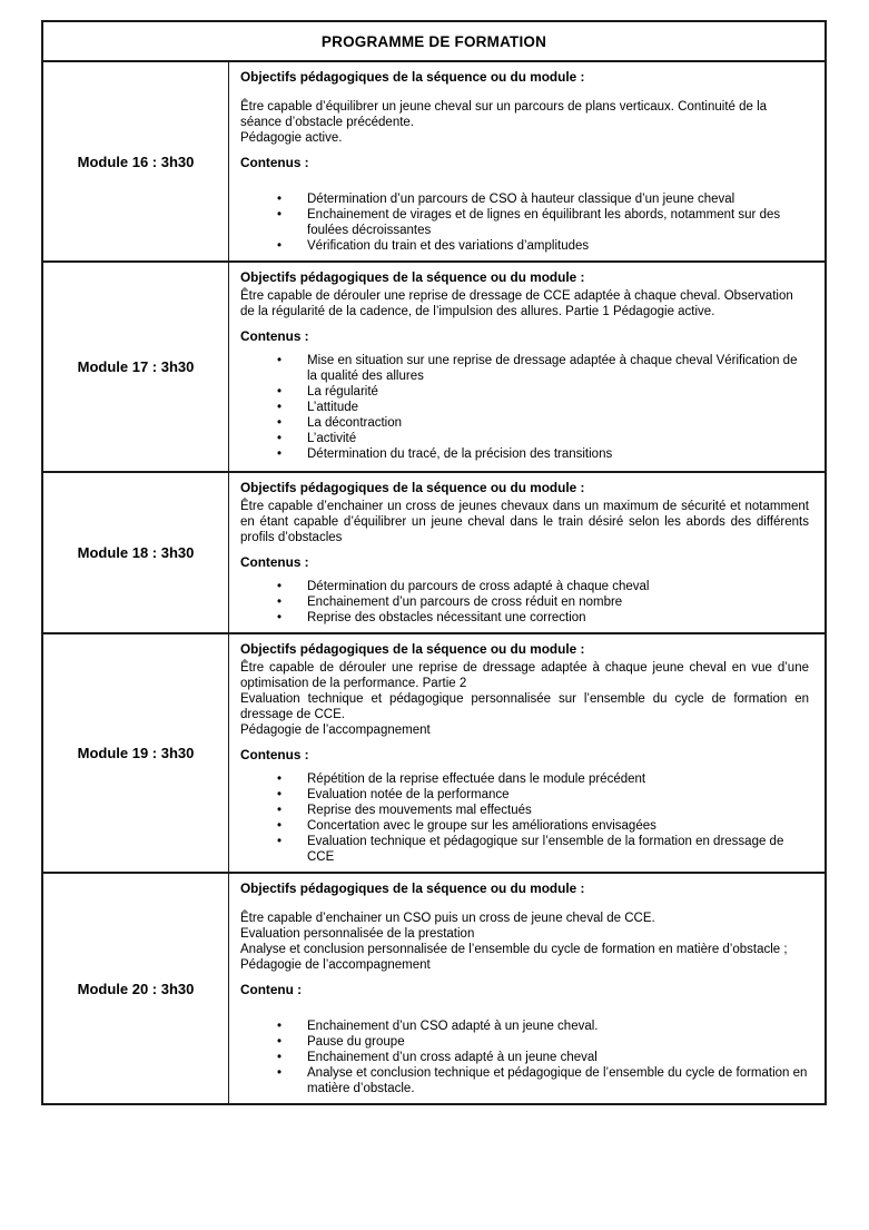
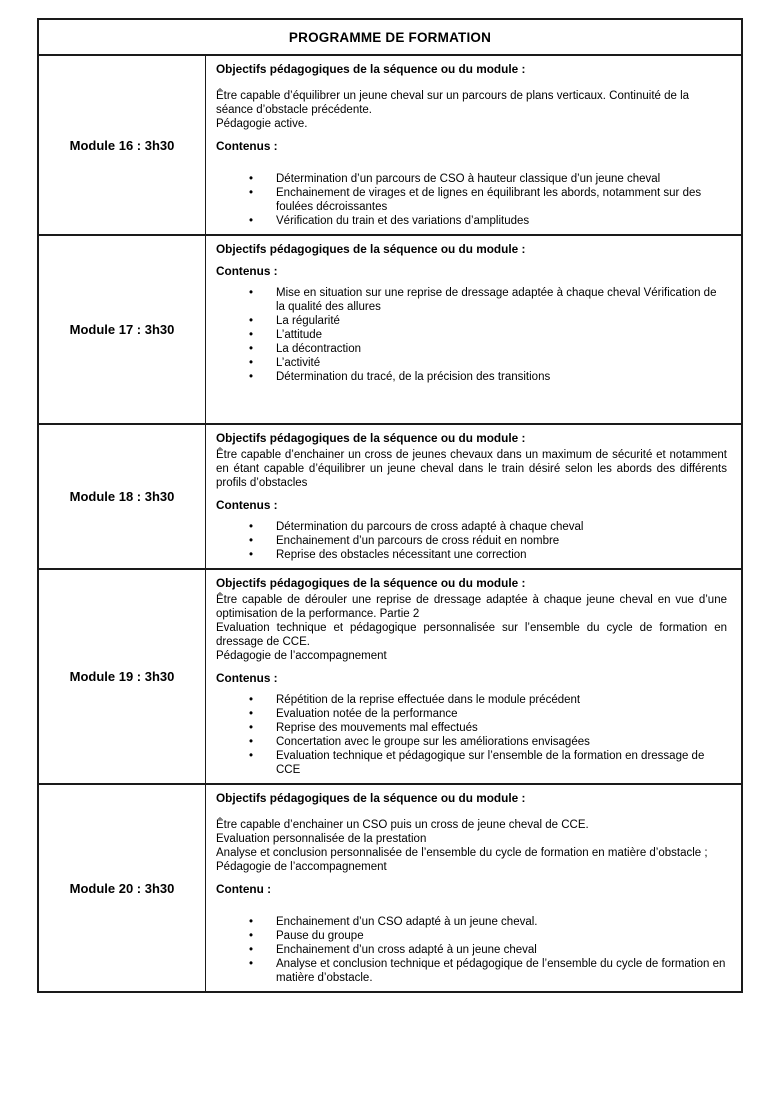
  PROGRAMME DE FORMATION
  Module 16 : 3h30
  Objectifs pédagogiques de la séquence ou du module :
  Être capable d’équilibrer un jeune cheval sur un parcours de plans verticaux. Continuité de la séance d’obstacle précédente.
  Pédagogie active.
  Contenus :
  Détermination d’un parcours de CSO à hauteur classique d’un jeune cheval
  Enchainement de virages et de lignes en équilibrant les abords, notamment sur des foulées décroissantes
  Vérification du train et des variations d’amplitudes
  Module 17 : 3h30
  Objectifs pédagogiques de la séquence ou du module :
- Être capable de dérouler une reprise de dressage de CCE adaptée à chaque cheval. Observation de la régularité de la cadence, de l’impulsion des allures. Partie 1 Pédagogie active.
  Contenus :
  Mise en situation sur une reprise de dressage adaptée à chaque cheval Vérification de la qualité des allures
  La régularité
  L’attitude
  La décontraction
  L’activité
  Détermination du tracé, de la précision des transitions
  Module 18 : 3h30
  Objectifs pédagogiques de la séquence ou du module :
  Être capable d’enchainer un cross de jeunes chevaux dans un maximum de sécurité et notamment en étant capable d’équilibrer un jeune cheval dans le train désiré selon les abords des différents profils d’obstacles
  Contenus :
  Détermination du parcours de cross adapté à chaque cheval
  Enchainement d’un parcours de cross réduit en nombre
  Reprise des obstacles nécessitant une correction
  Module 19 : 3h30
  Objectifs pédagogiques de la séquence ou du module :
  Être capable de dérouler une reprise de dressage adaptée à chaque jeune cheval en vue d’une optimisation de la performance. Partie 2
  Evaluation technique et pédagogique personnalisée sur l’ensemble du cycle de formation en dressage de CCE.
  Pédagogie de l’accompagnement
  Contenus :
  Répétition de la reprise effectuée dans le module précédent
  Evaluation notée de la performance
  Reprise des mouvements mal effectués
  Concertation avec le groupe sur les améliorations envisagées
  Evaluation technique et pédagogique sur l’ensemble de la formation en dressage de CCE
  Module 20 : 3h30
  Objectifs pédagogiques de la séquence ou du module :
  Être capable d’enchainer un CSO puis un cross de jeune cheval de CCE.
  Evaluation personnalisée de la prestation
  Analyse et conclusion personnalisée de l’ensemble du cycle de formation en matière d’obstacle ;
  Pédagogie de l’accompagnement
  Contenu :
  Enchainement d’un CSO adapté à un jeune cheval.
  Pause du groupe
  Enchainement d’un cross adapté à un jeune cheval
  Analyse et conclusion technique et pédagogique de l’ensemble du cycle de formation en matière d’obstacle.
